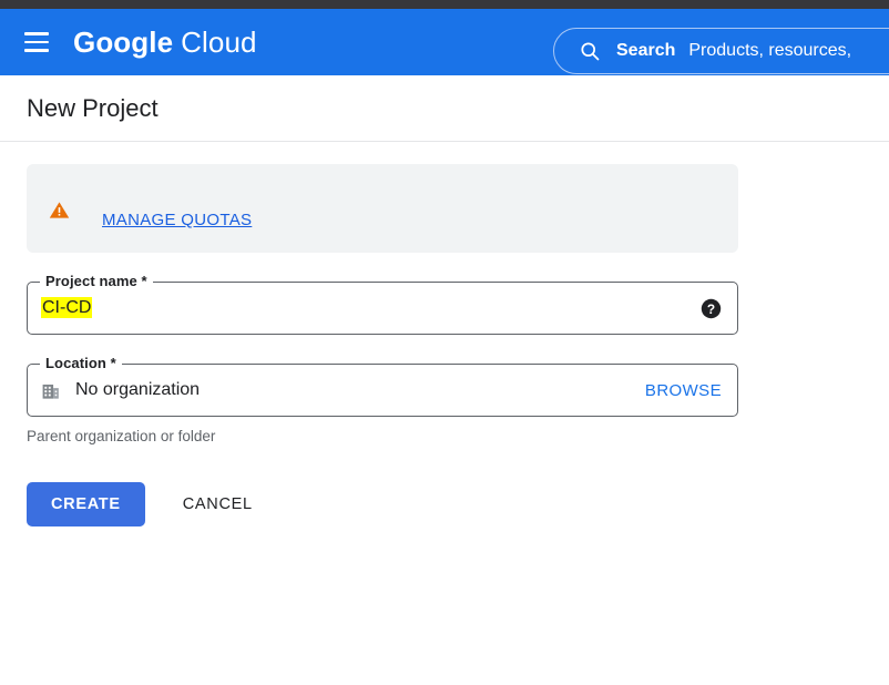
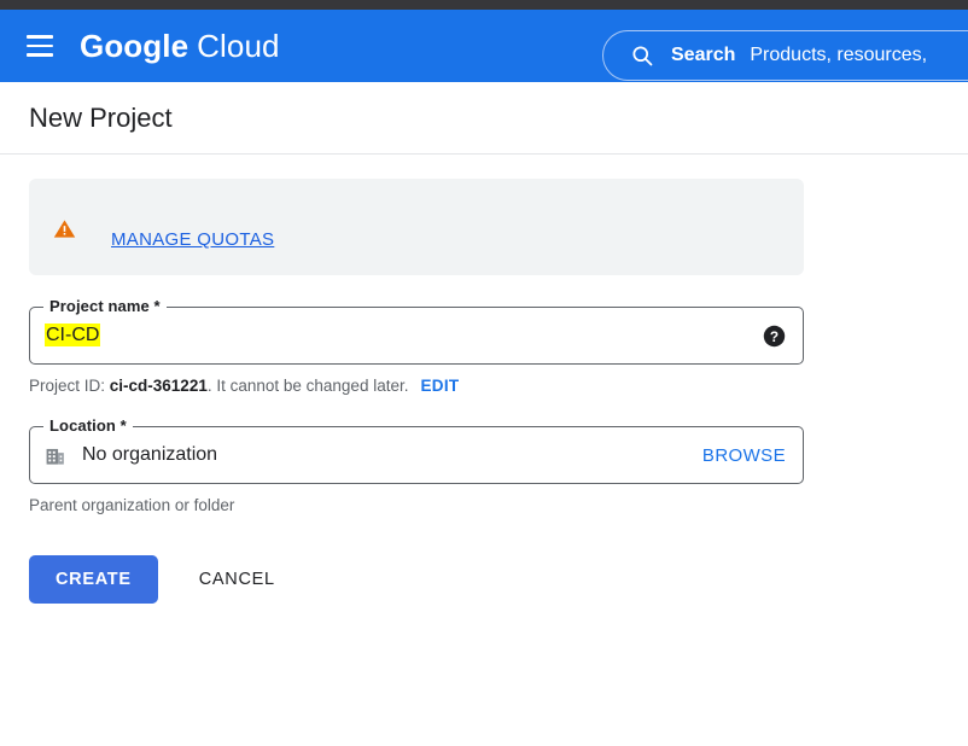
  Google
  Cloud
  Search
  Products, resources,
  New Project
  MANAGE QUOTAS
  Project name *
  CI-CD
  ?
+ Project ID: ci-cd-361221. It cannot be changed later. EDIT
  Location *
  No organization
  BROWSE
  Parent organization or folder
  CREATE
  CANCEL
